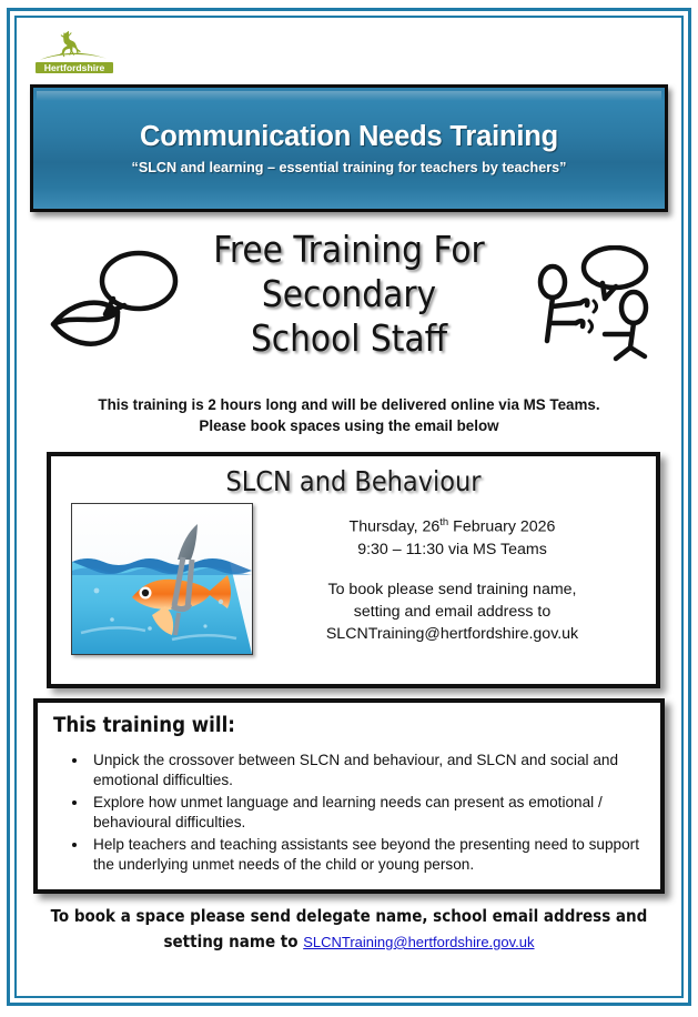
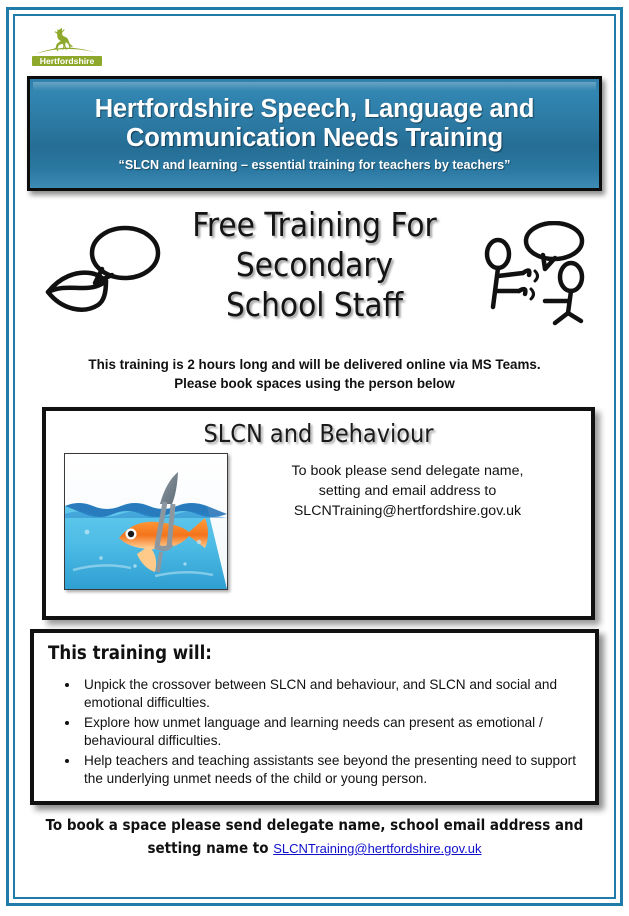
  Hertfordshire
+ Hertfordshire Speech, Language and
  Communication Needs Training
  “SLCN and learning – essential training for teachers by teachers”
  Free Training For
  Secondary
  School Staff
  This training is 2 hours long and will be delivered online via MS Teams.
- Please book spaces using the email below
+ Please book spaces using the person below
  SLCN and Behaviour
- Thursday, 26th February 2026
- 9:30 – 11:30 via MS Teams
- To book please send training name,
+ To book please send delegate name,
  setting and email address to
  SLCNTraining@hertfordshire.gov.uk
  This training will:
  Unpick the crossover between SLCN and behaviour, and SLCN and social and emotional difficulties.
  Explore how unmet language and learning needs can present as emotional / behavioural difficulties.
  Help teachers and teaching assistants see beyond the presenting need to support the underlying unmet needs of the child or young person.
  To book a space please send delegate name, school email address and
  setting name to SLCNTraining@hertfordshire.gov.uk
